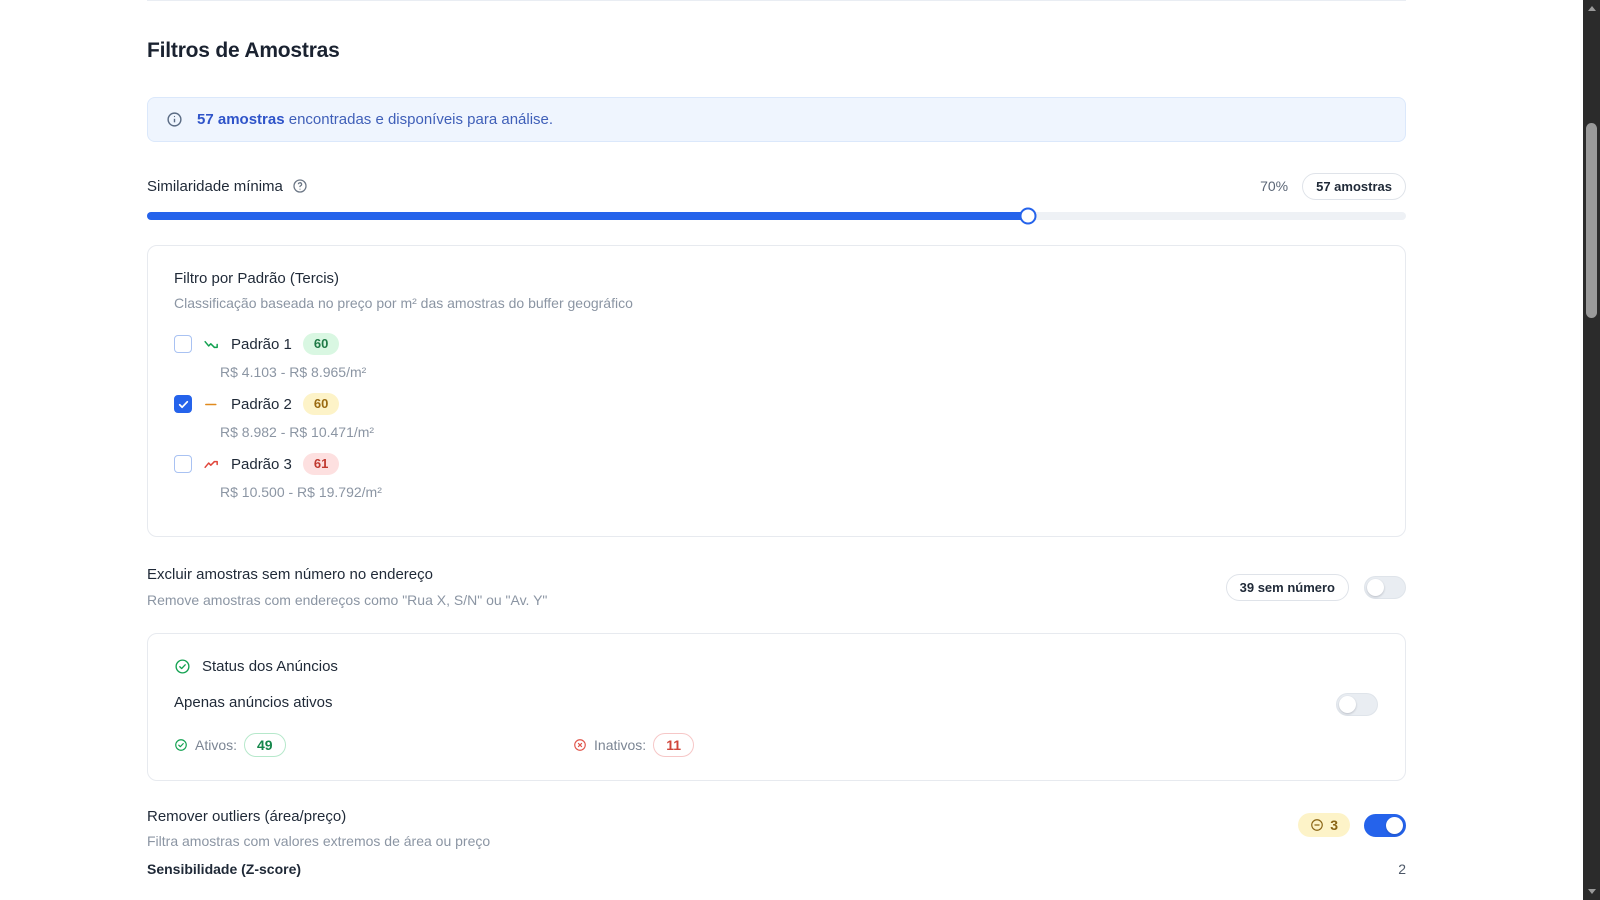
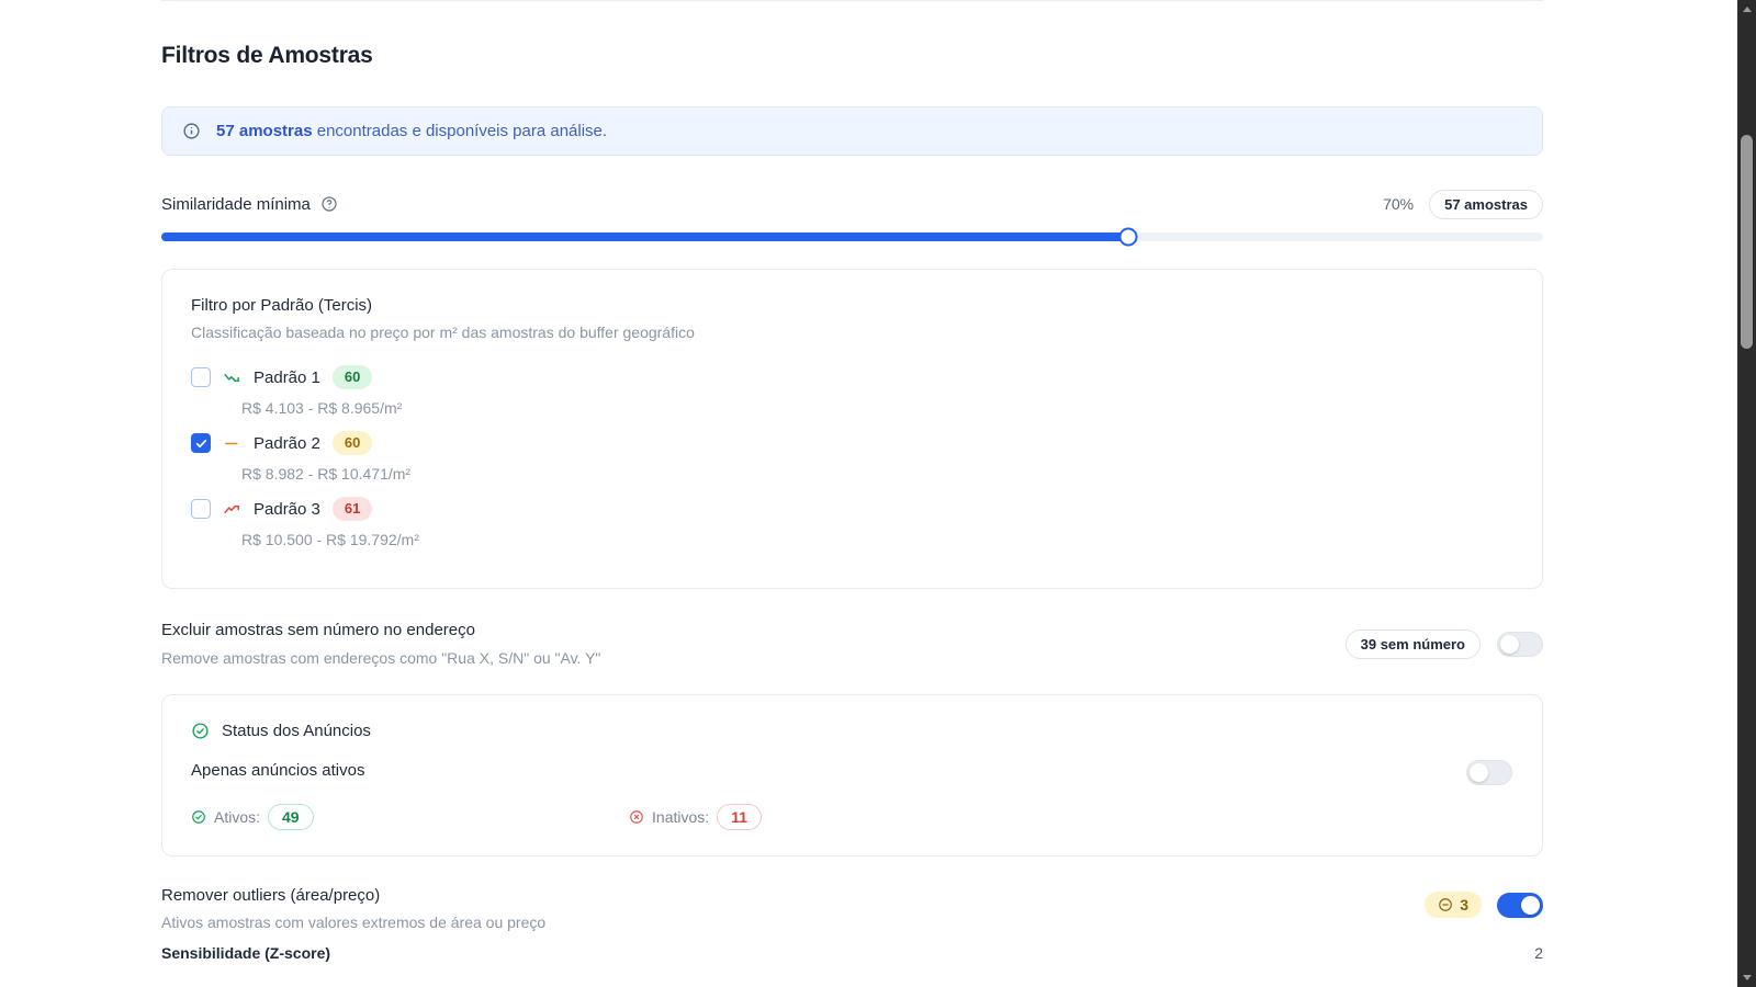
  Filtros de Amostras
  57 amostras encontradas e disponíveis para análise.
  Similaridade mínima
  70%
  57 amostras
  Filtro por Padrão (Tercis)
  Classificação baseada no preço por m² das amostras do buffer geográfico
  Padrão 1
  60
  R$ 4.103 - R$ 8.965/m²
  Padrão 2
  60
  R$ 8.982 - R$ 10.471/m²
  Padrão 3
  61
  R$ 10.500 - R$ 19.792/m²
  Excluir amostras sem número no endereço
  Remove amostras com endereços como "Rua X, S/N" ou "Av. Y"
  39 sem número
  Status dos Anúncios
  Apenas anúncios ativos
  Ativos:
  49
  Inativos:
  11
  Remover outliers (área/preço)
- Filtra amostras com valores extremos de área ou preço
+ Ativos amostras com valores extremos de área ou preço
  3
  Sensibilidade (Z-score)
  2
